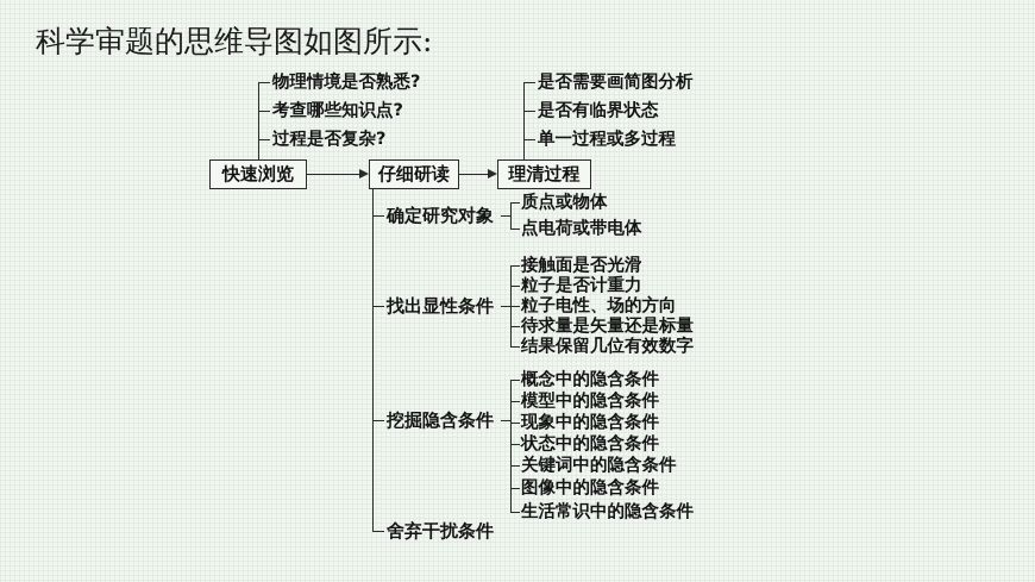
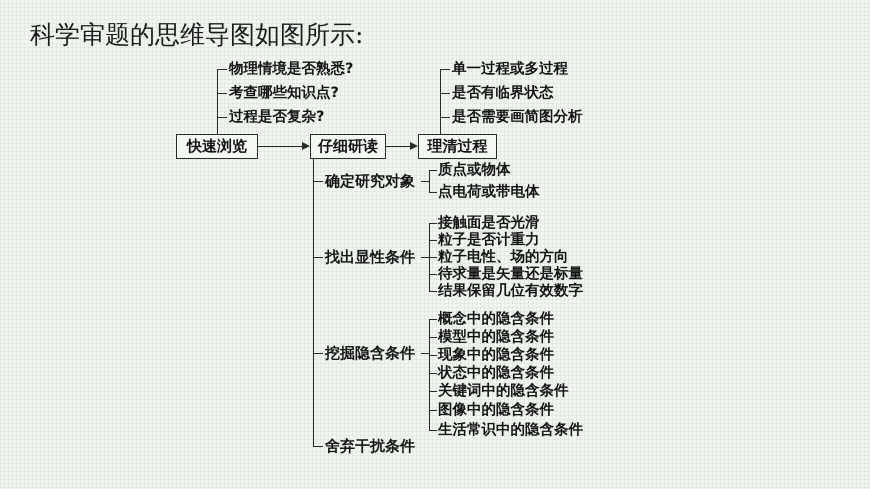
  科学审题的思维导图如图所示:
  快速浏览
  仔细研读
  理清过程
  物理情境是否熟悉?
  考查哪些知识点?
  过程是否复杂?
- 是否需要画简图分析
+ 单一过程或多过程
  是否有临界状态
- 单一过程或多过程
+ 是否需要画简图分析
  确定研究对象
  找出显性条件
  挖掘隐含条件
  舍弃干扰条件
  质点或物体
  点电荷或带电体
  接触面是否光滑
  粒子是否计重力
  粒子电性、场的方向
  待求量是矢量还是标量
  结果保留几位有效数字
  概念中的隐含条件
  模型中的隐含条件
  现象中的隐含条件
  状态中的隐含条件
  关键词中的隐含条件
  图像中的隐含条件
  生活常识中的隐含条件
